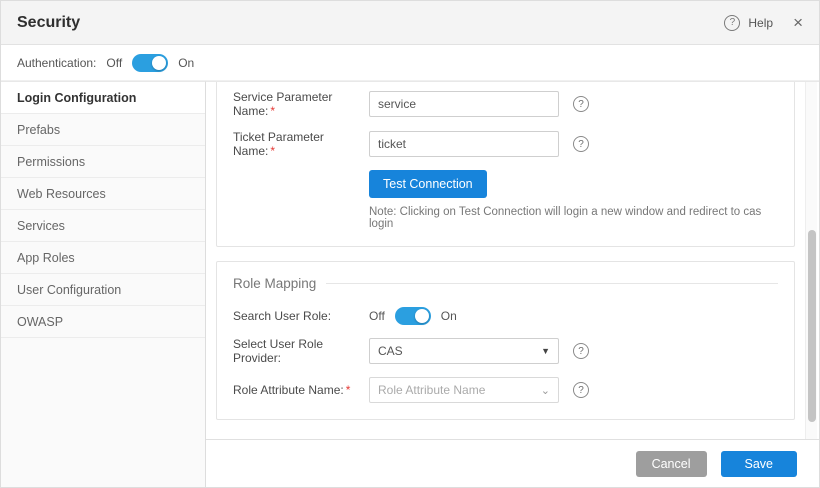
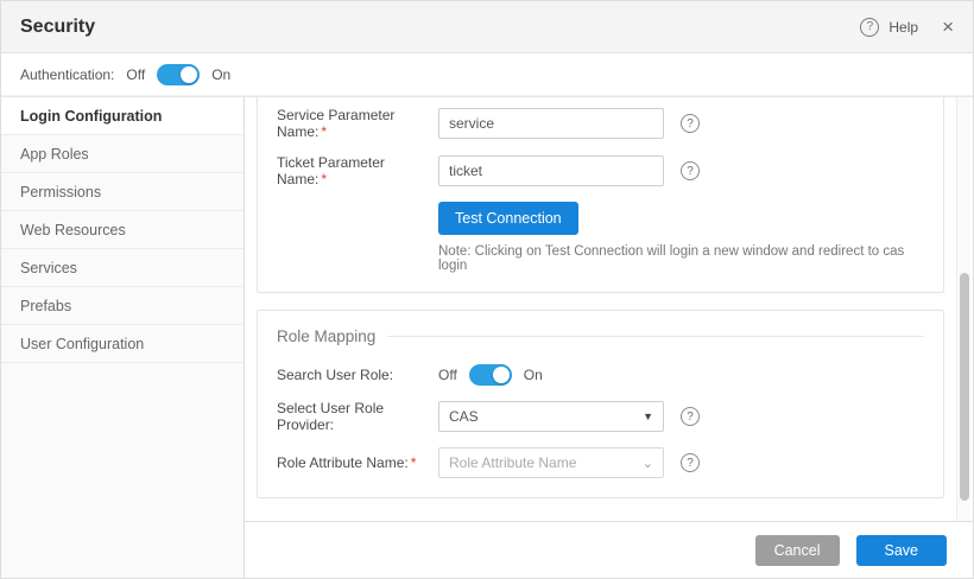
  Security
  ?
  Help
  ×
  Authentication:
  Off
  On
  Login Configuration
- Prefabs
+ App Roles
  Permissions
  Web Resources
  Services
- App Roles
+ Prefabs
  User Configuration
- OWASP
  Service Parameter Name: *
  service
  ?
  Ticket Parameter Name: *
  ticket
  ?
  Test Connection
  Note: Clicking on Test Connection will login a new window and redirect to cas login
  Role Mapping
  Search User Role:
  Off
  On
  Select User Role Provider:
  CAS
  ▼
  ?
  Role Attribute Name: *
  Role Attribute Name
  ⌄
  ?
  Cancel
  Save
